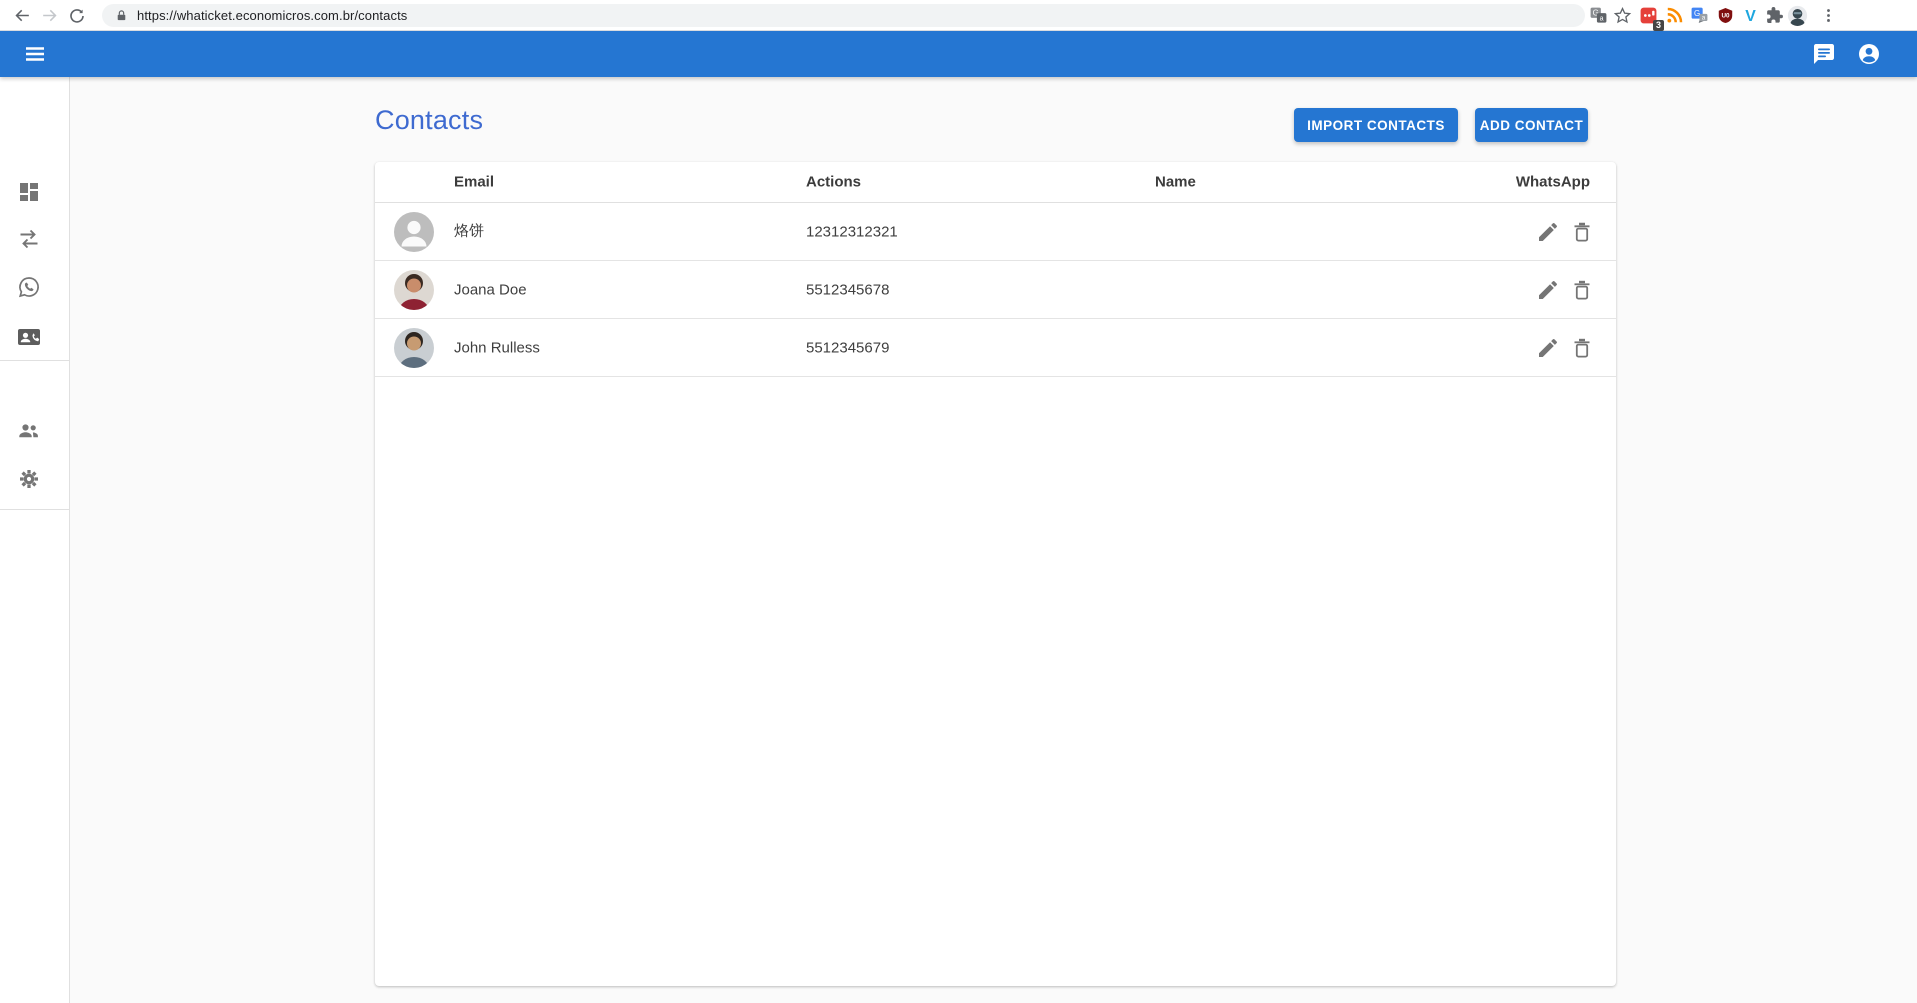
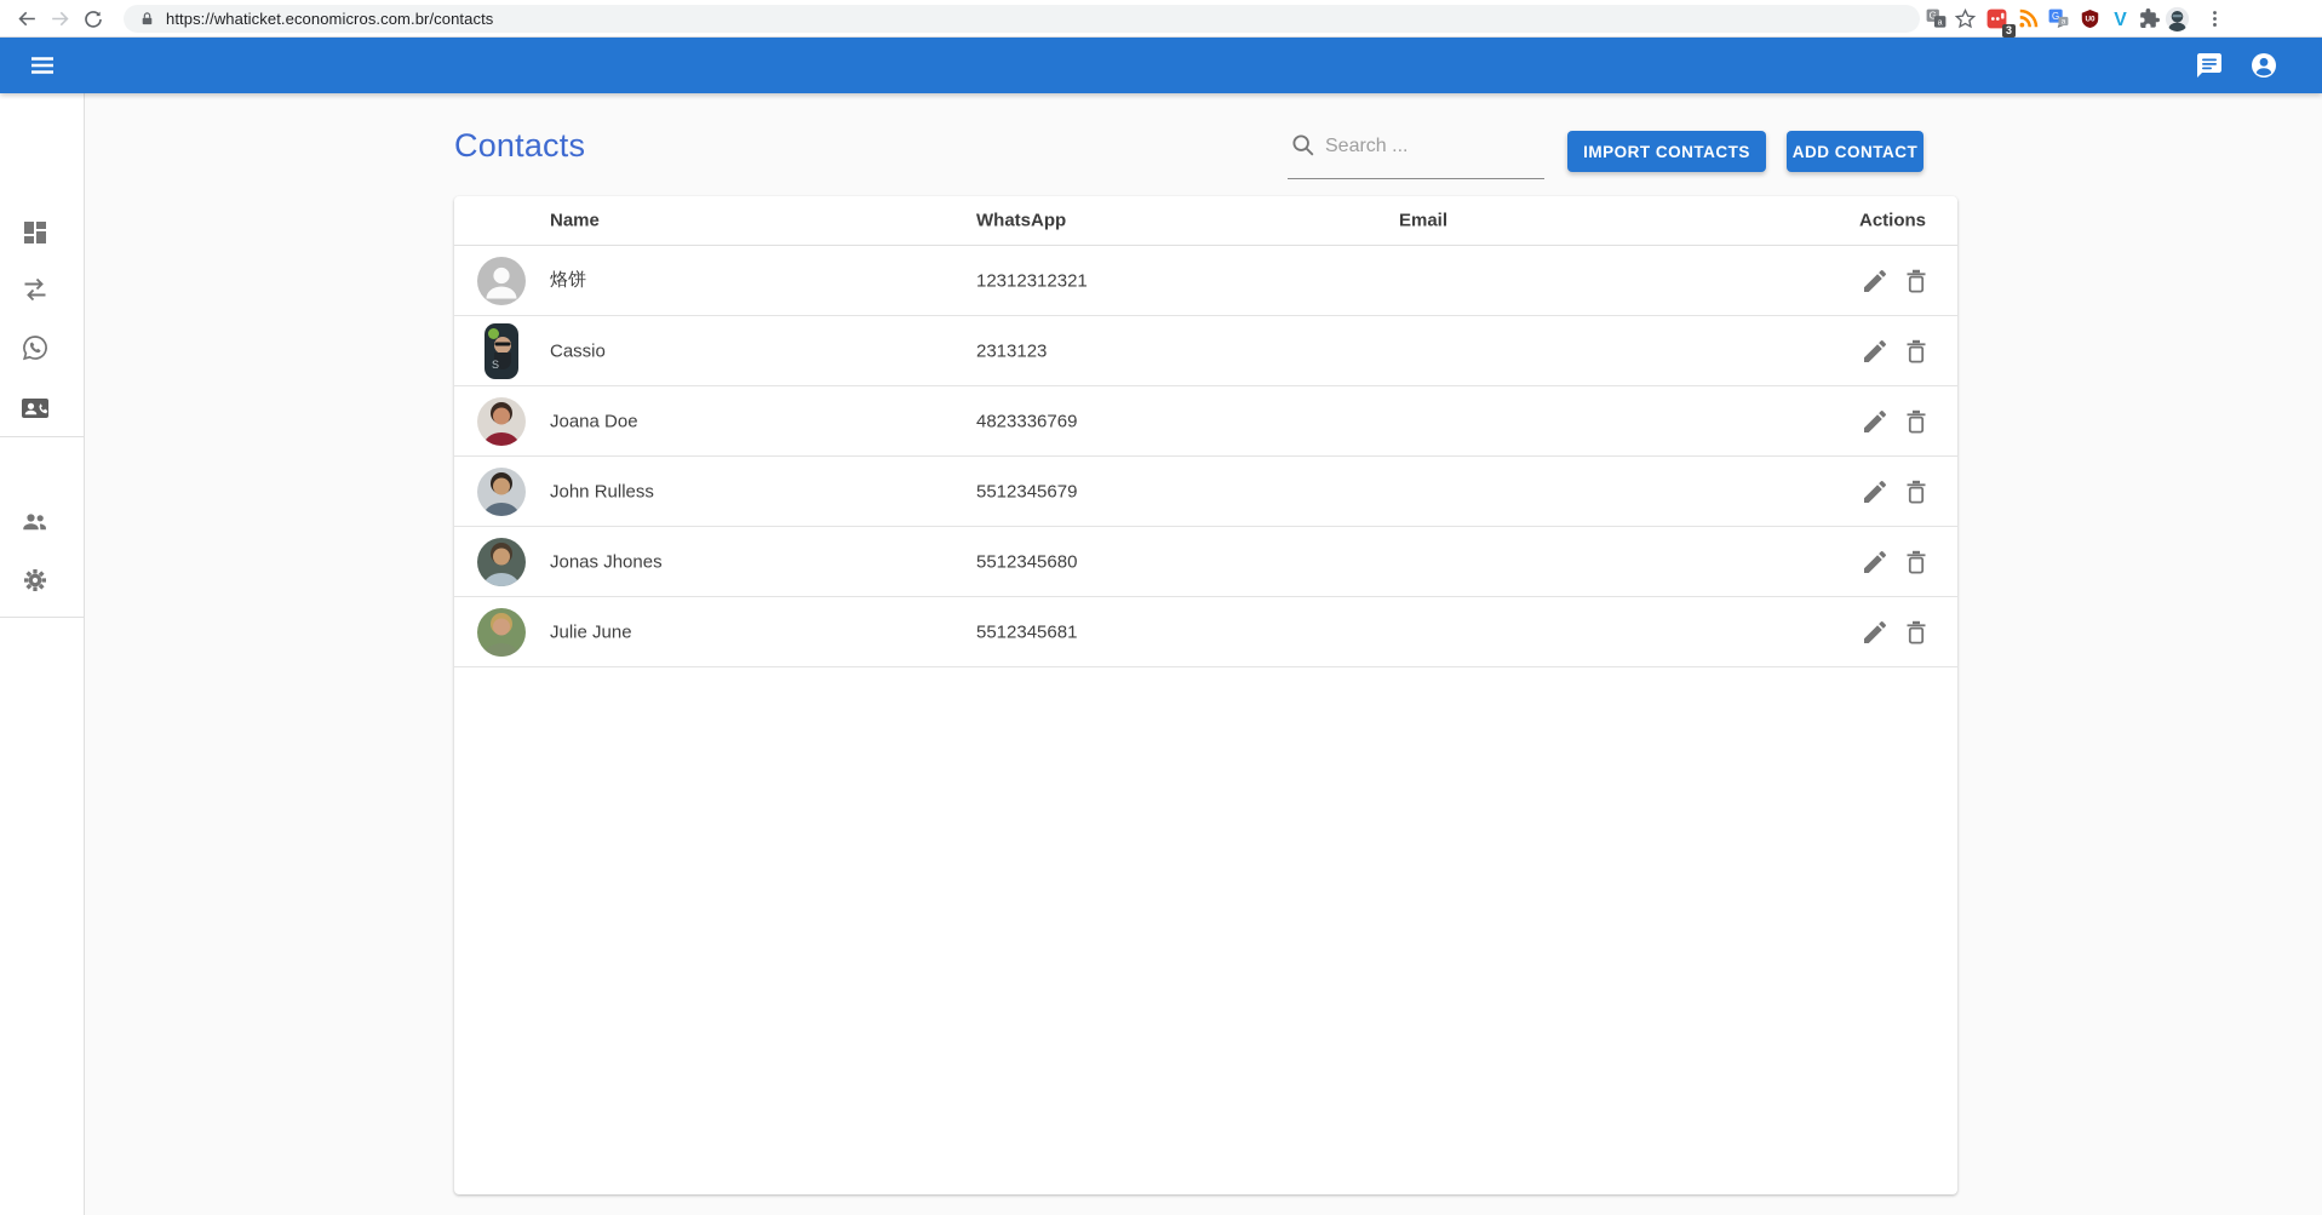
  https://whaticket.economicros.com.br/contacts
  G
  a
  3
  G
  V
  Contacts
+ Search ...
  IMPORT CONTACTS
  ADD CONTACT
- Email
+ Name
- Actions
+ WhatsApp
- Name
+ Email
- WhatsApp
+ Actions
  烙饼
  12312312321
+ S
+ Cassio
+ 2313123
  Joana Doe
- 5512345678
+ 4823336769
  John Rulless
  5512345679
+ Jonas Jhones
+ 5512345680
+ Julie June
+ 5512345681
